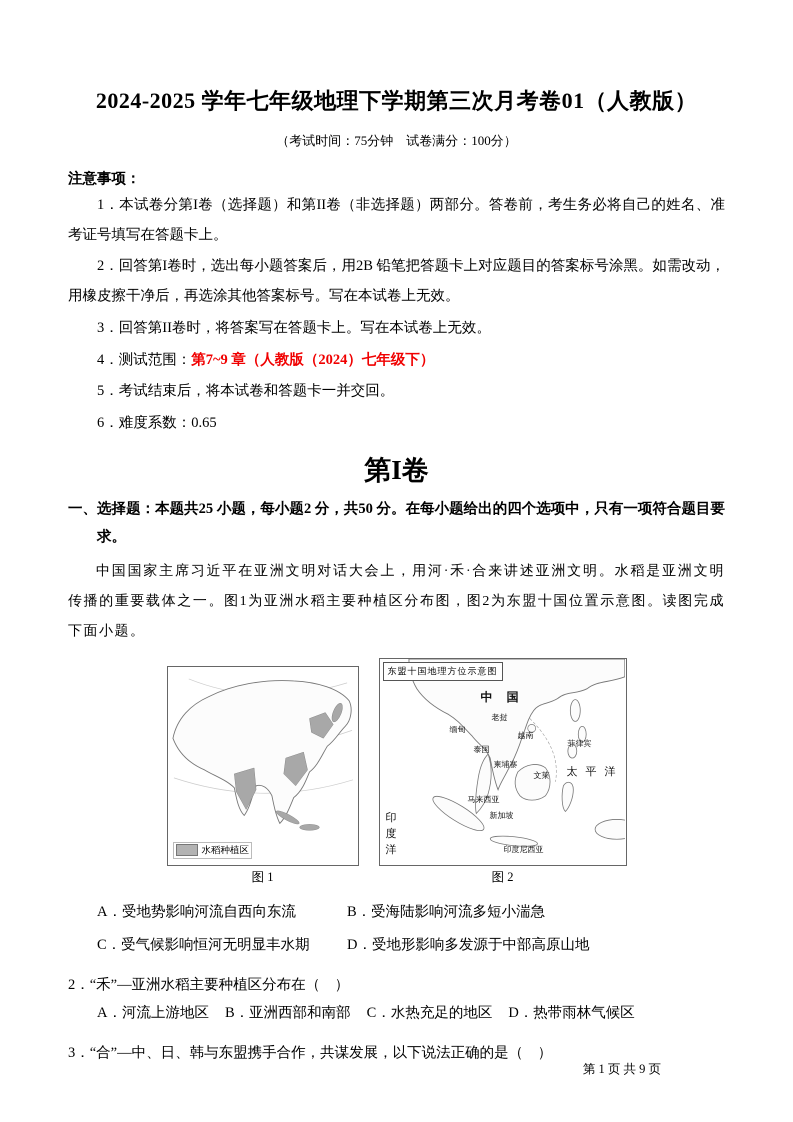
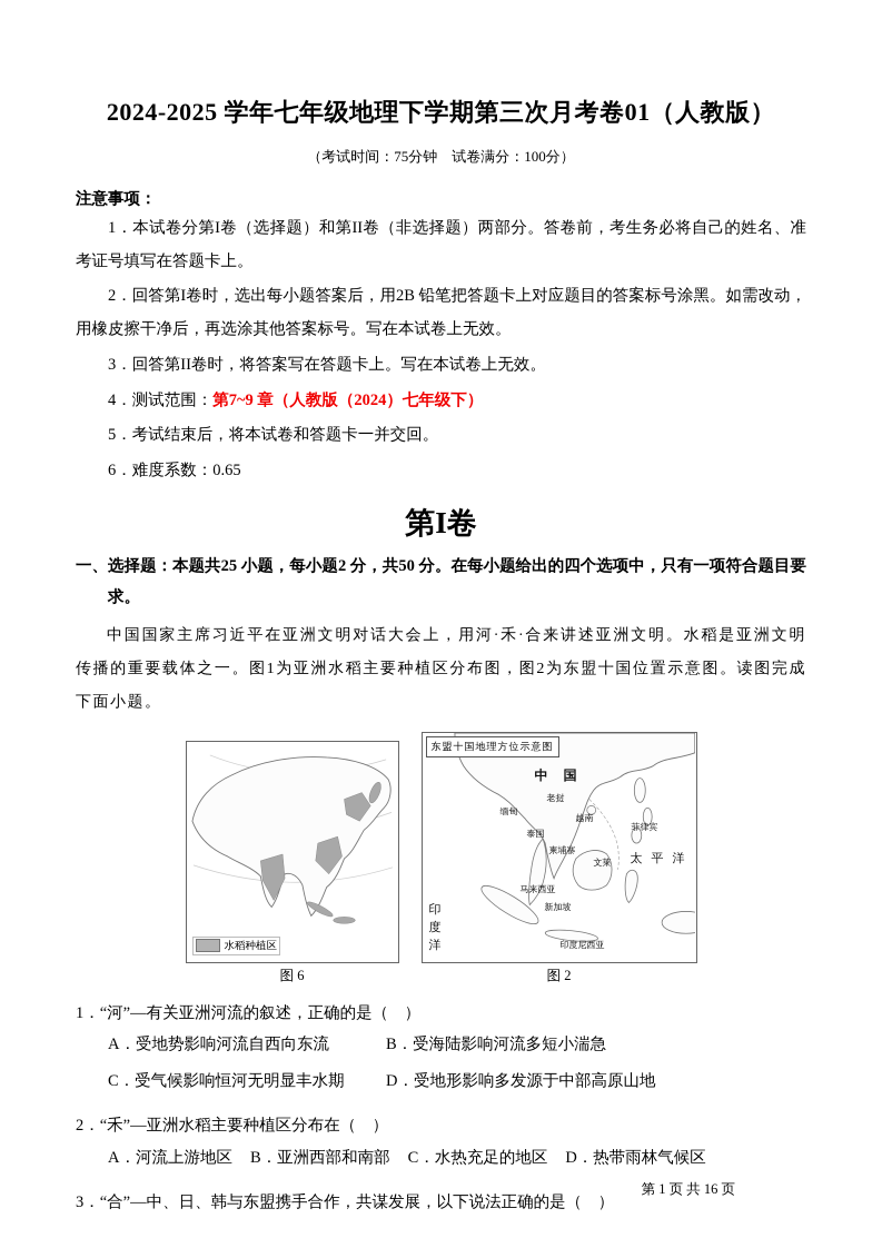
  2024-2025 学年七年级地理下学期第三次月考卷01（人教版）
  （考试时间：75分钟 试卷满分：100分）
  注意事项：
  1．本试卷分第I卷（选择题）和第II卷（非选择题）两部分。答卷前，考生务必将自己的姓名、准考证号填写在答题卡上。
  2．回答第I卷时，选出每小题答案后，用2B 铅笔把答题卡上对应题目的答案标号涂黑。如需改动，用橡皮擦干净后，再选涂其他答案标号。写在本试卷上无效。
  3．回答第II卷时，将答案写在答题卡上。写在本试卷上无效。
  4．测试范围：第7~9 章（人教版（2024）七年级下）
  5．考试结束后，将本试卷和答题卡一并交回。
  6．难度系数：0.65
  第I卷
  一、选择题：本题共25 小题，每小题2 分，共50 分。在每小题给出的四个选项中，只有一项符合题目要求。
  中国国家主席习近平在亚洲文明对话大会上，用河·禾·合来讲述亚洲文明。水稻是亚洲文明传播的重要载体之一。图1为亚洲水稻主要种植区分布图，图2为东盟十国位置示意图。读图完成下面小题。
  水稻种植区
- 图 1
+ 图 6
  东盟十国地理方位示意图
  中国
  太平洋
  印度洋
  缅甸
  老挝
  泰国
  越南
  柬埔寨
  菲律宾
  文莱
  马来西亚
  新加坡
  印度尼西亚
  图 2
+ 1．“河”—有关亚洲河流的叙述，正确的是（ ）
  A．受地势影响河流自西向东流
  B．受海陆影响河流多短小湍急
  C．受气候影响恒河无明显丰水期
  D．受地形影响多发源于中部高原山地
  2．“禾”—亚洲水稻主要种植区分布在（ ）
  A．河流上游地区
  B．亚洲西部和南部
  C．水热充足的地区
  D．热带雨林气候区
  3．“合”—中、日、韩与东盟携手合作，共谋发展，以下说法正确的是（ ）
- 第 1 页 共 9 页
+ 第 1 页 共 16 页
